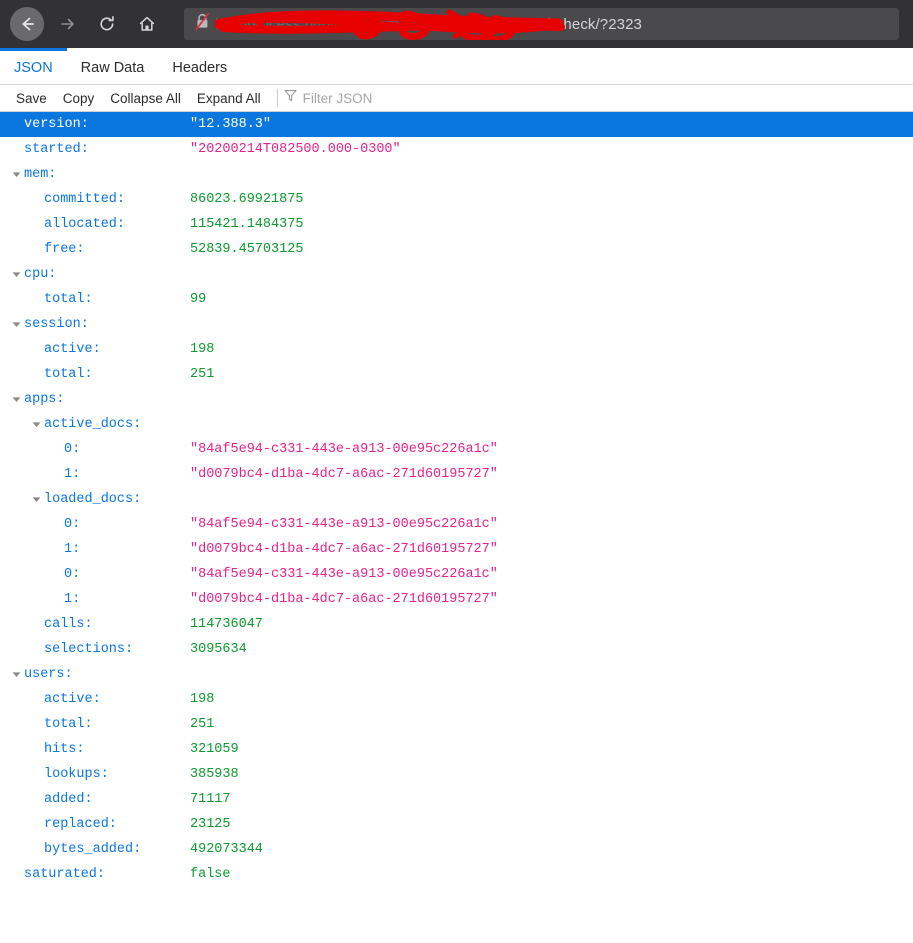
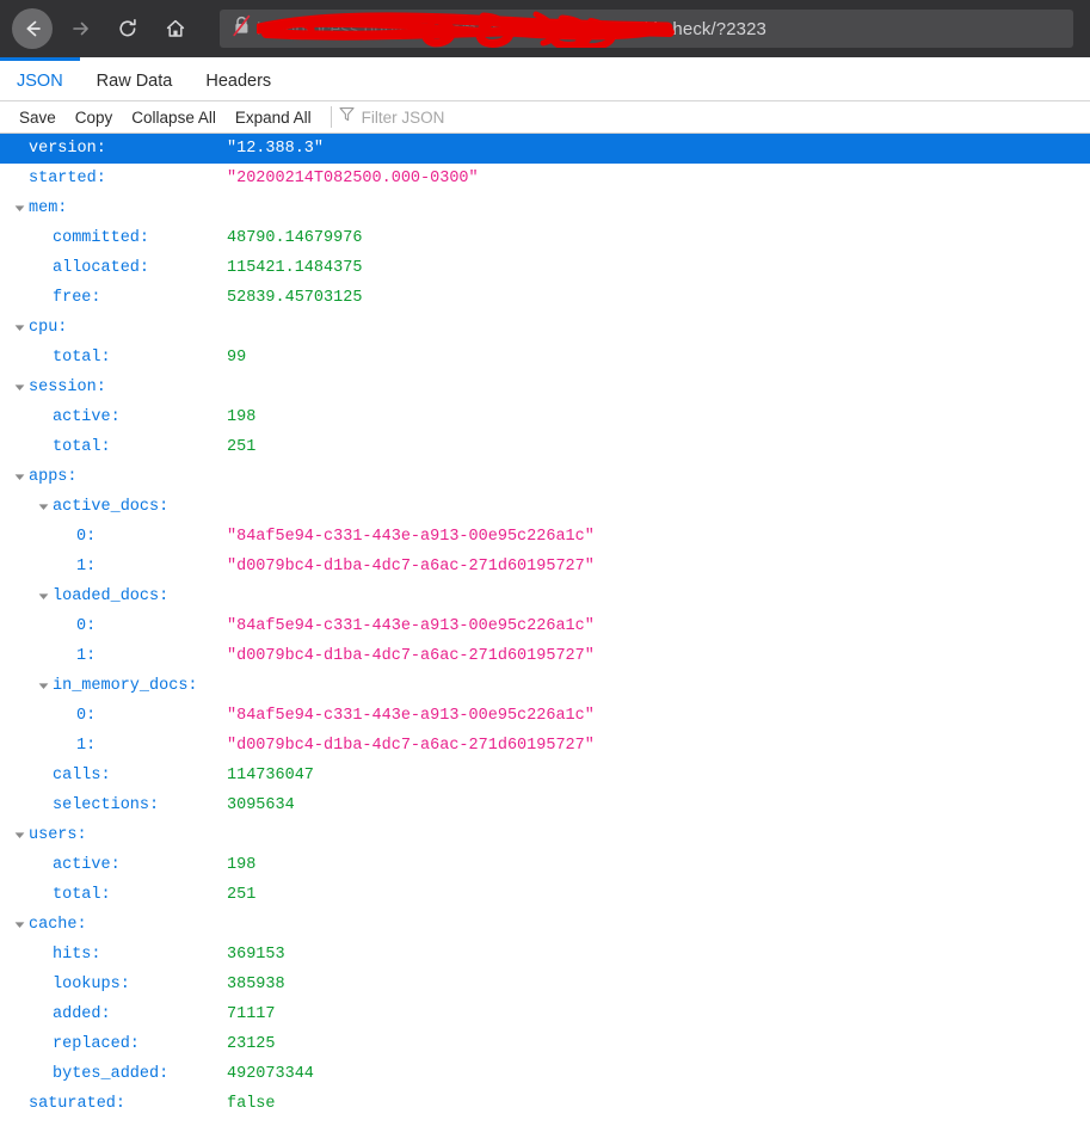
  JSON
  Raw Data
  Headers
  Save
  Copy
  Collapse All
  Expand All
  Filter JSON
  version:
  "12.388.3"
  started:
  "20200214T082500.000-0300"
  mem:
  committed:
- 86023.69921875
+ 48790.14679976
  allocated:
  115421.1484375
  free:
  52839.45703125
  cpu:
  total:
  99
  session:
  active:
  198
  total:
  251
  apps:
  active_docs:
  0:
  "84af5e94-c331-443e-a913-00e95c226a1c"
  1:
  "d0079bc4-d1ba-4dc7-a6ac-271d60195727"
  loaded_docs:
  0:
  "84af5e94-c331-443e-a913-00e95c226a1c"
  1:
  "d0079bc4-d1ba-4dc7-a6ac-271d60195727"
+ in_memory_docs:
  0:
  "84af5e94-c331-443e-a913-00e95c226a1c"
  1:
  "d0079bc4-d1ba-4dc7-a6ac-271d60195727"
  calls:
  114736047
  selections:
  3095634
  users:
  active:
  198
  total:
  251
+ cache:
  hits:
- 321059
+ 369153
  lookups:
  385938
  added:
  71117
  replaced:
  23125
  bytes_added:
  492073344
  saturated:
  false
